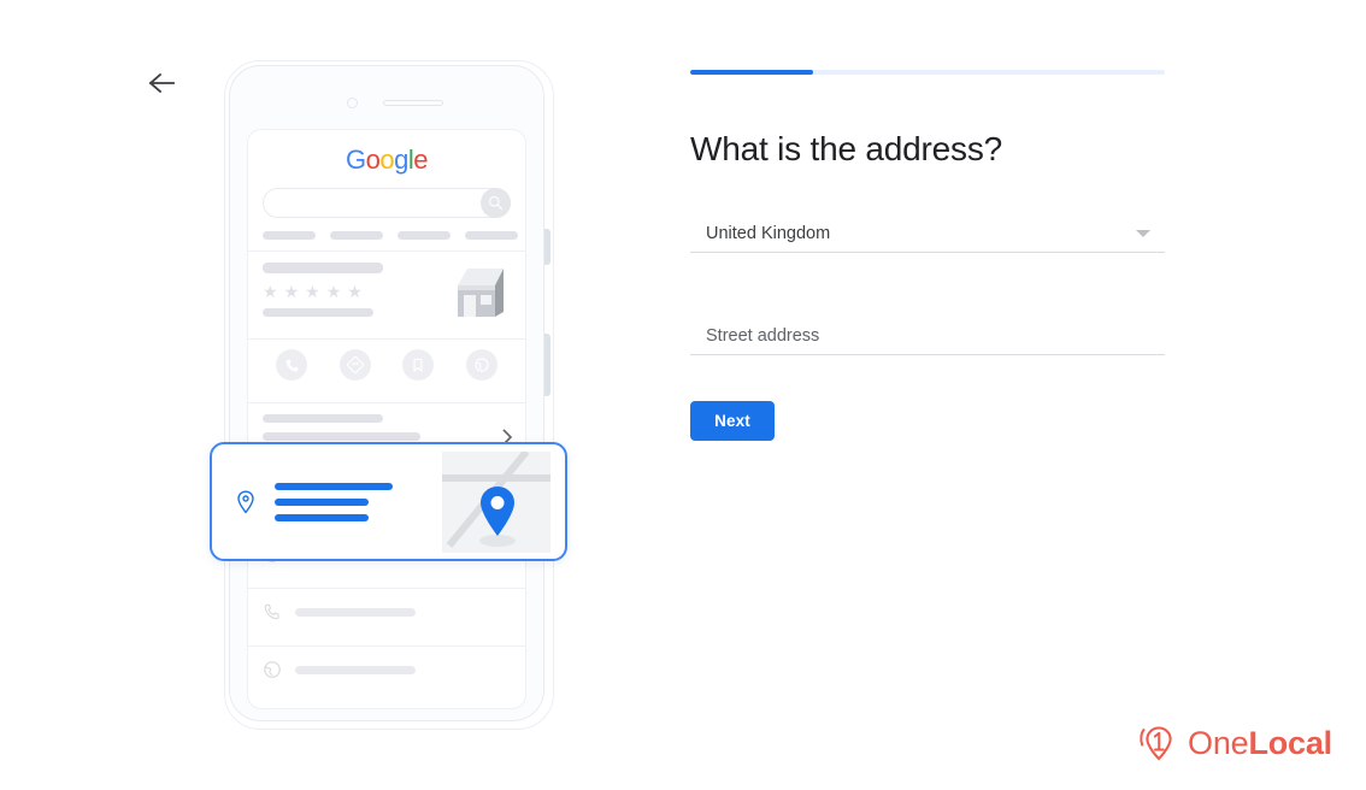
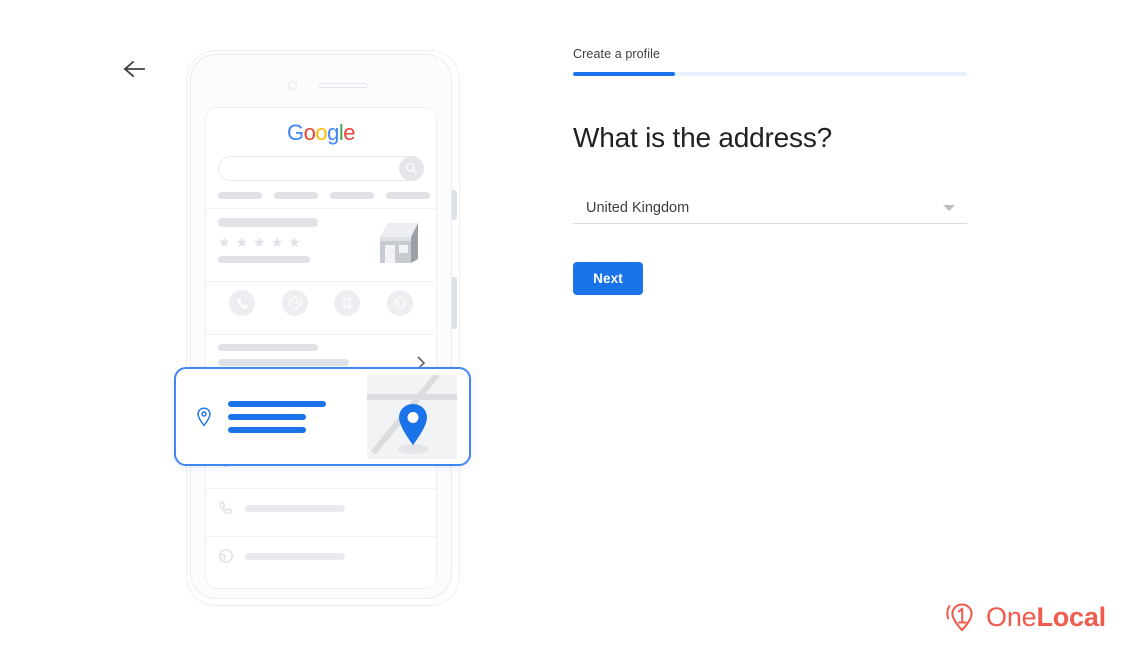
  Google
  ★
  ★
  ★
  ★
  ★
+ Create a profile
  What is the address?
  United Kingdom
- Street address
  Next
  OneLocal
